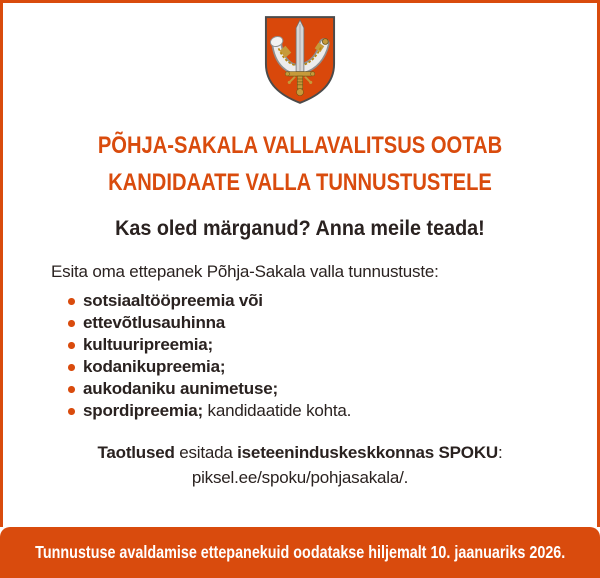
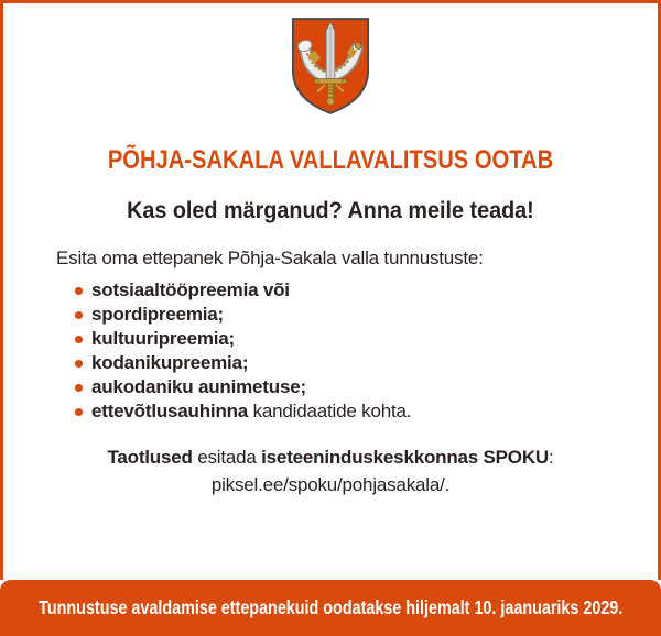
  PÕHJA-SAKALA VALLAVALITSUS OOTAB
- KANDIDAATE VALLA TUNNUSTUSTELE
  Kas oled märganud? Anna meile teada!
  Esita oma ettepanek Põhja-Sakala valla tunnustuste:
  sotsiaaltööpreemia või
- ettevõtlusauhinna
+ spordipreemia;
  kultuuripreemia;
  kodanikupreemia;
  aukodaniku aunimetuse;
- spordipreemia; kandidaatide kohta.
+ ettevõtlusauhinna kandidaatide kohta.
  Taotlused esitada iseteeninduskeskkonnas SPOKU:
  piksel.ee/spoku/pohjasakala/.
- Tunnustuse avaldamise ettepanekuid oodatakse hiljemalt 10. jaanuariks 2026.
+ Tunnustuse avaldamise ettepanekuid oodatakse hiljemalt 10. jaanuariks 2029.
